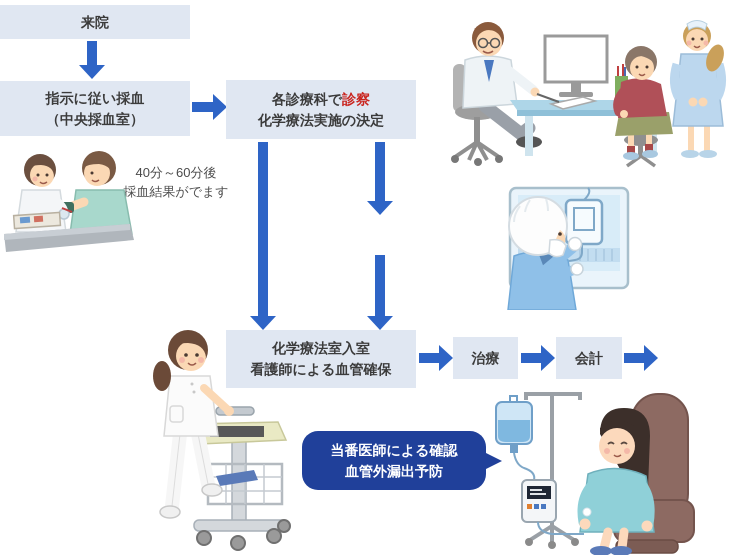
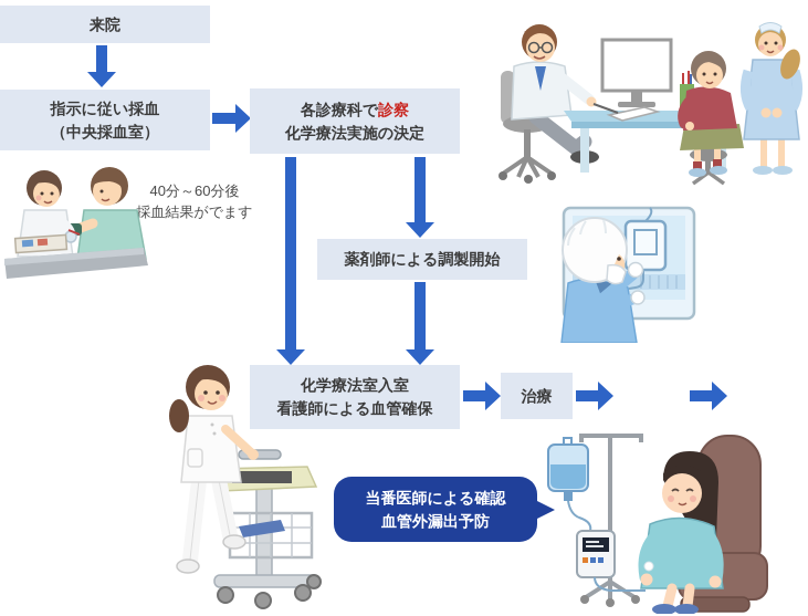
  来院
  指示に従い採血
  （中央採血室）
  各診療科で診察
  化学療法実施の決定
  40分～60分後
  採血結果がでます
+ 薬剤師による調製開始
  化学療法室入室
  看護師による血管確保
  治療
- 会計
  当番医師による確認
  血管外漏出予防
